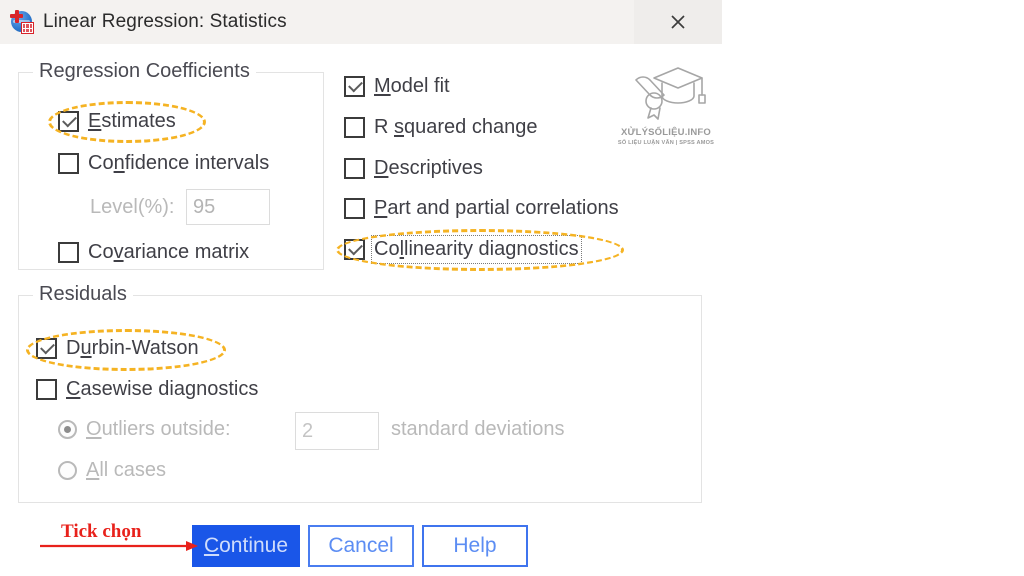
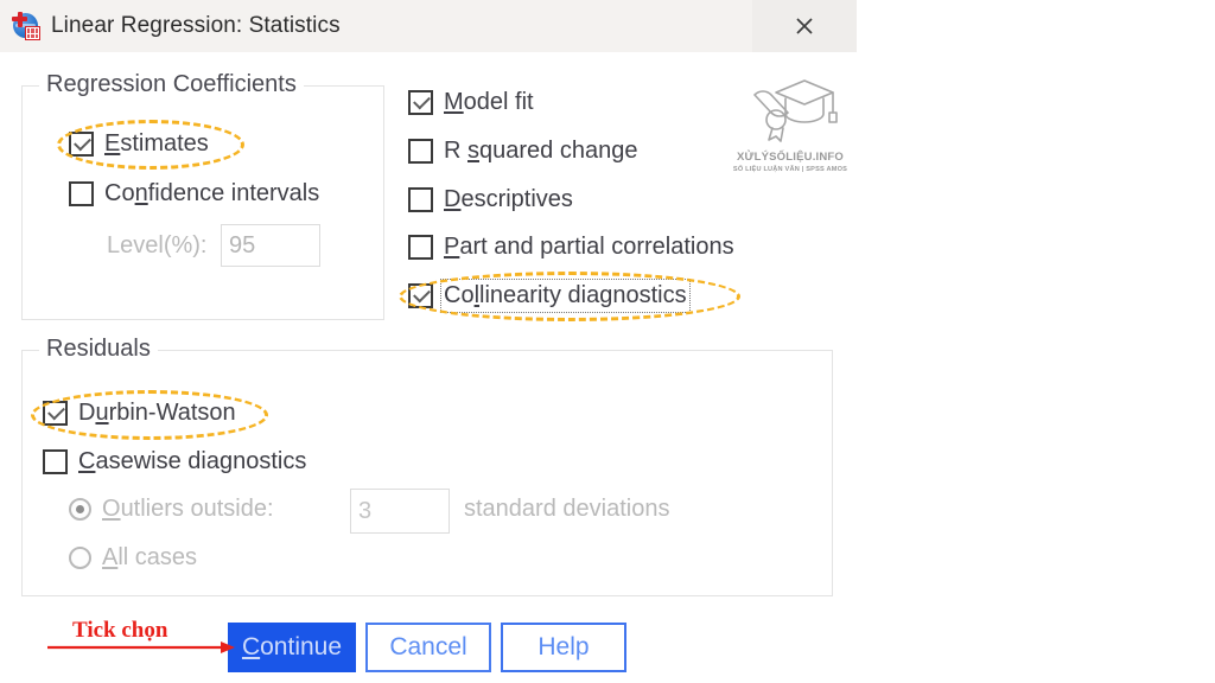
  Linear Regression: Statistics
  Regression Coefficients
  Estimates
  Confidence intervals
  Level(%):
  95
- Covariance matrix
  Model fit
  R squared change
  Descriptives
  Part and partial correlations
  Collinearity diagnostics
  XỬLÝSỐLIỆU.INFO
  Residuals
  Durbin-Watson
  Casewise diagnostics
  Outliers outside:
- 2
+ 3
  standard deviations
  All cases
  Continue
  Cancel
  Help
  Tick chọn
